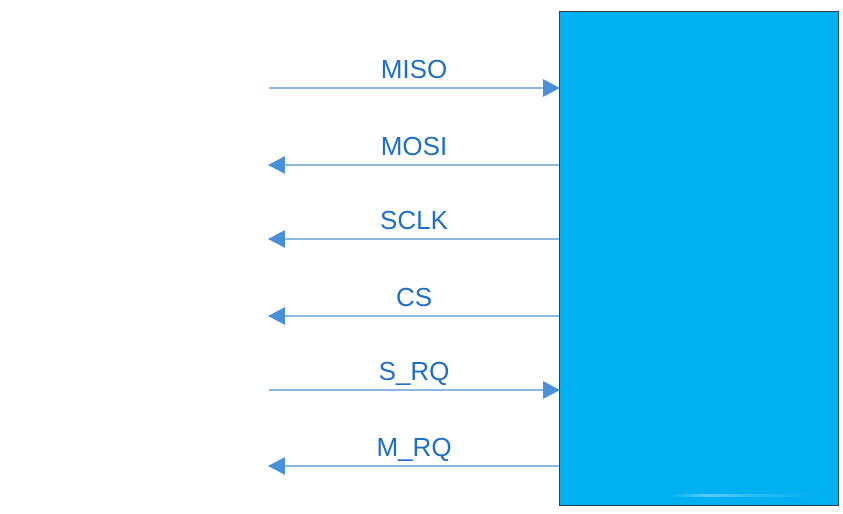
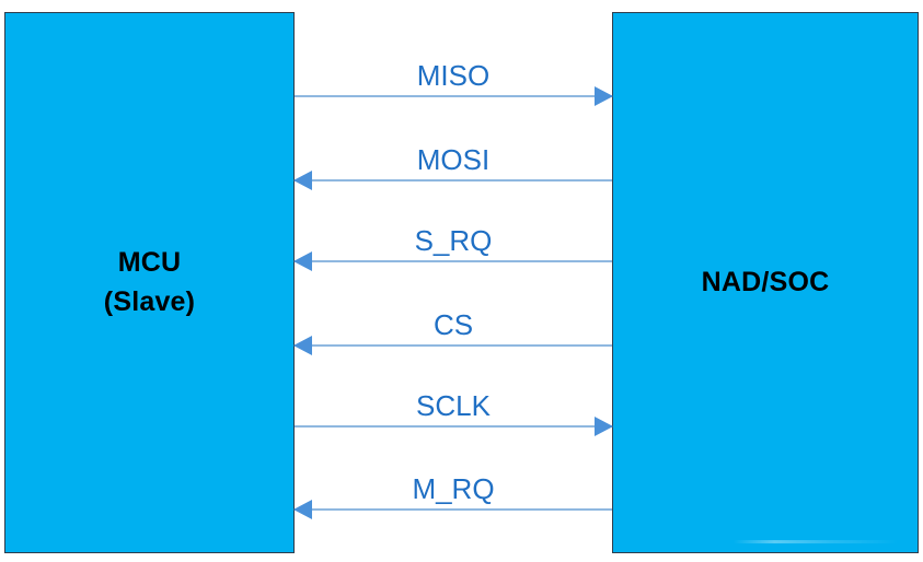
+ MCU
+ (Slave)
+ NAD/SOC
  MISO
  MOSI
- SCLK
+ S_RQ
  CS
- S_RQ
+ SCLK
  M_RQ
